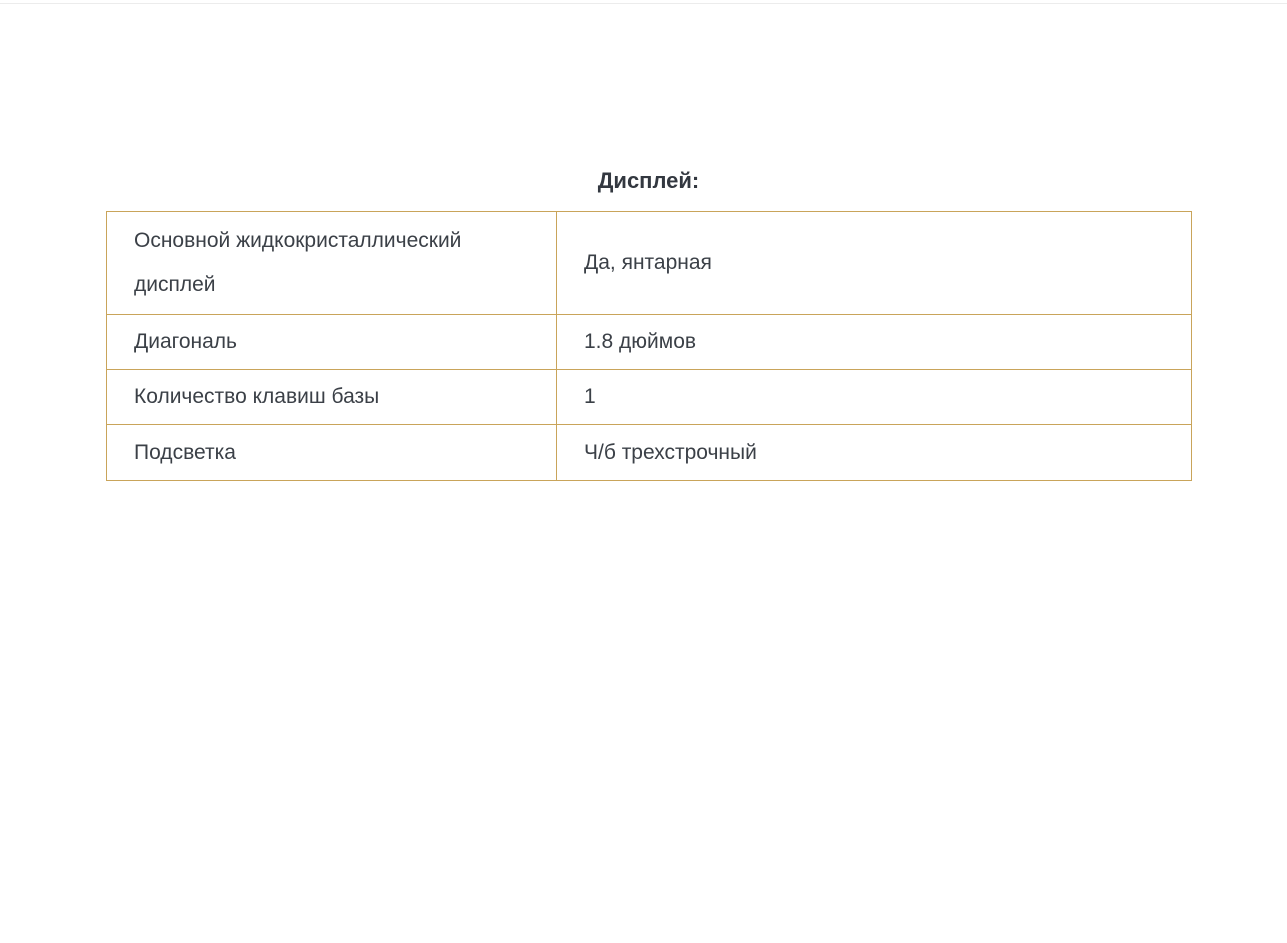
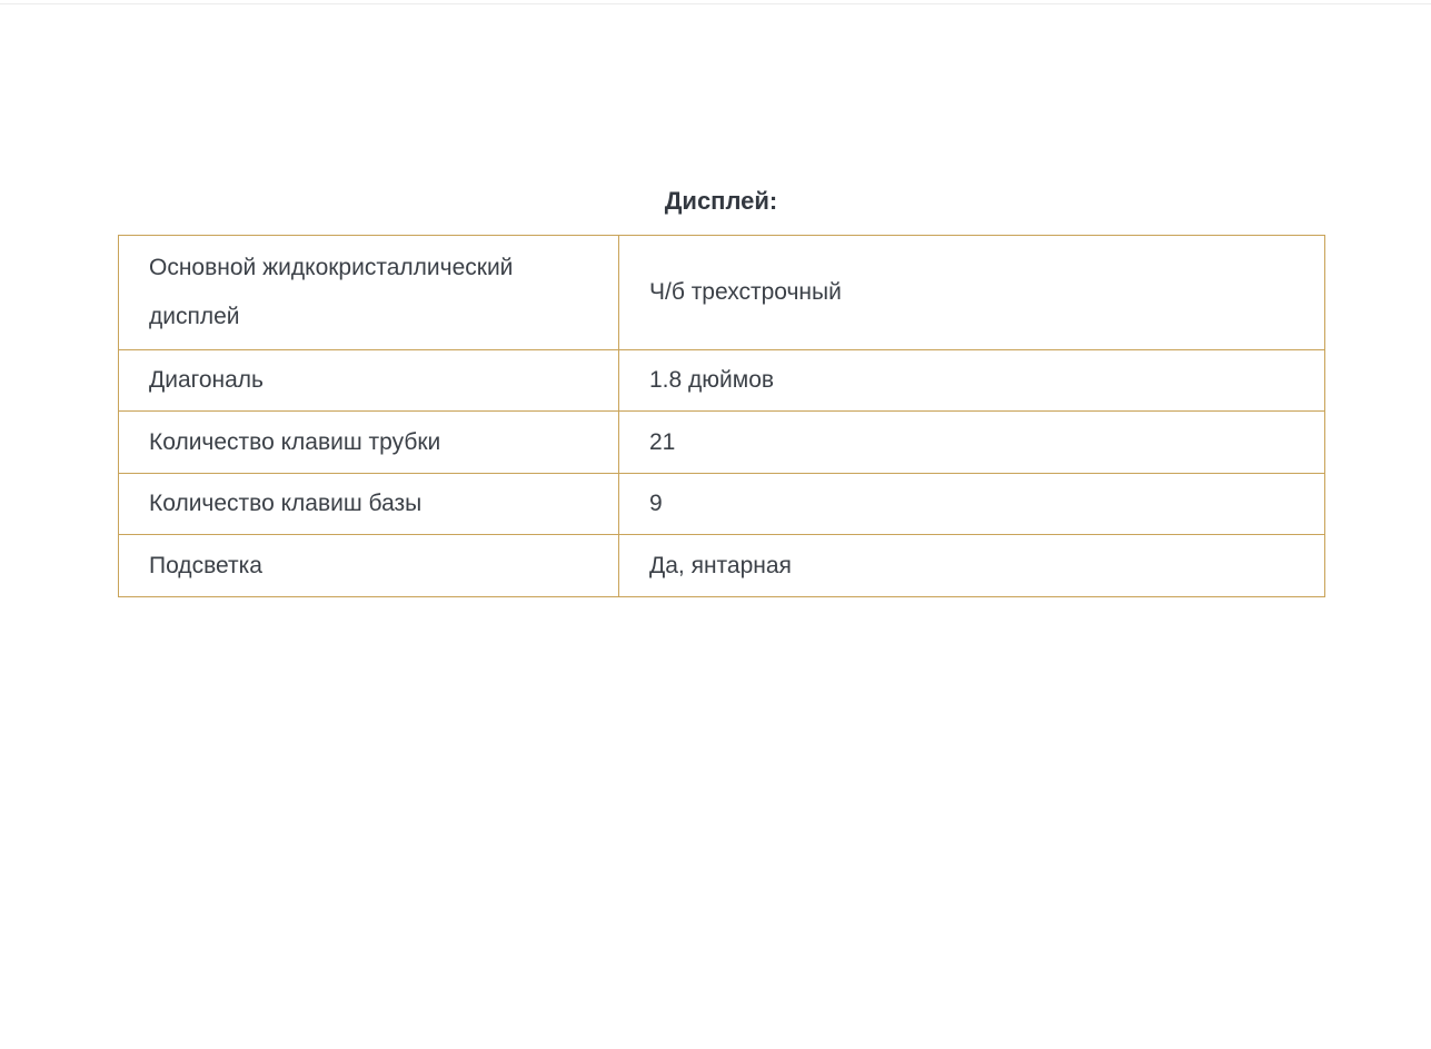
  Дисплей:
- Основной жидкокристаллический дисплей	Да, янтарная
+ Основной жидкокристаллический дисплей	Ч/б трехстрочный
  Диагональ	1.8 дюймов
+ Количество клавиш трубки	21
- Количество клавиш базы	1
+ Количество клавиш базы	9
- Подсветка	Ч/б трехстрочный
+ Подсветка	Да, янтарная
